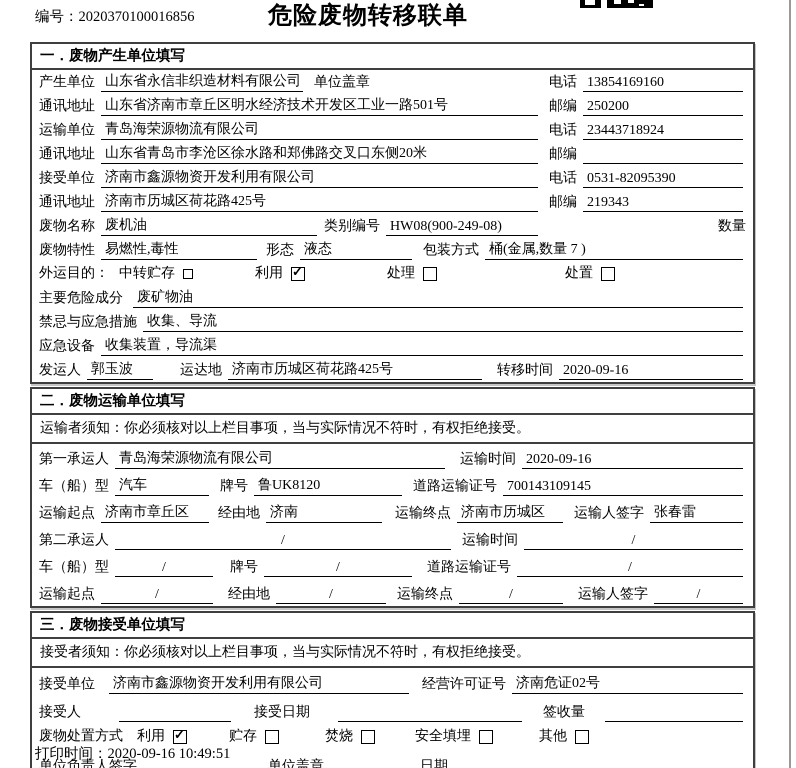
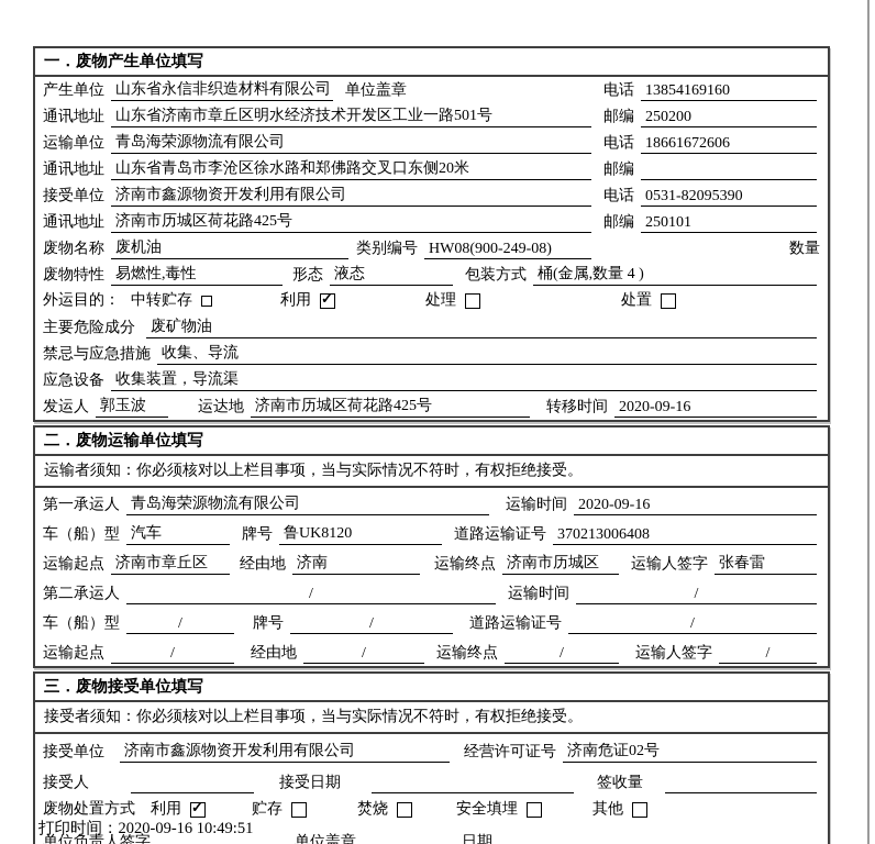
- 编号：2020370100016856
- 危险废物转移联单
  一．废物产生单位填写
  产生单位
  山东省永信非织造材料有限公司
  单位盖章
  电话
  13854169160
  通讯地址
  山东省济南市章丘区明水经济技术开发区工业一路501号
  邮编
  250200
  运输单位
  青岛海荣源物流有限公司
  电话
- 23443718924
+ 18661672606
  通讯地址
  山东省青岛市李沧区徐水路和郑佛路交叉口东侧20米
  邮编
  接受单位
  济南市鑫源物资开发利用有限公司
  电话
  0531-82095390
  通讯地址
  济南市历城区荷花路425号
  邮编
- 219343
+ 250101
  废物名称
  废机油
  类别编号
  HW08(900-249-08)
  数量
  废物特性
  易燃性,毒性
  形态
  液态
  包装方式
- 桶(金属,数量 7 )
+ 桶(金属,数量 4 )
  外运目的：
  中转贮存
  利用
  处理
  处置
  主要危险成分
  废矿物油
  禁忌与应急措施
  收集、导流
  应急设备
  收集装置，导流渠
  发运人
  郭玉波
  运达地
  济南市历城区荷花路425号
  转移时间
  2020-09-16
  二．废物运输单位填写
  运输者须知：你必须核对以上栏目事项，当与实际情况不符时，有权拒绝接受。
  第一承运人
  青岛海荣源物流有限公司
  运输时间
  2020-09-16
  车（船）型
  汽车
  牌号
  鲁UK8120
  道路运输证号
- 700143109145
+ 370213006408
  运输起点
  济南市章丘区
  经由地
  济南
  运输终点
  济南市历城区
  运输人签字
  张春雷
  第二承运人
  /
  运输时间
  /
  车（船）型
  /
  牌号
  /
  道路运输证号
  /
  运输起点
  /
  经由地
  /
  运输终点
  /
  运输人签字
  /
  三．废物接受单位填写
  接受者须知：你必须核对以上栏目事项，当与实际情况不符时，有权拒绝接受。
  接受单位
  济南市鑫源物资开发利用有限公司
  经营许可证号
  济南危证02号
  接受人
  接受日期
  签收量
  废物处置方式
  利用
  贮存
  焚烧
  安全填埋
  其他
  单位负责人签字
  单位盖章
  日期
  打印时间：2020-09-16 10:49:51
